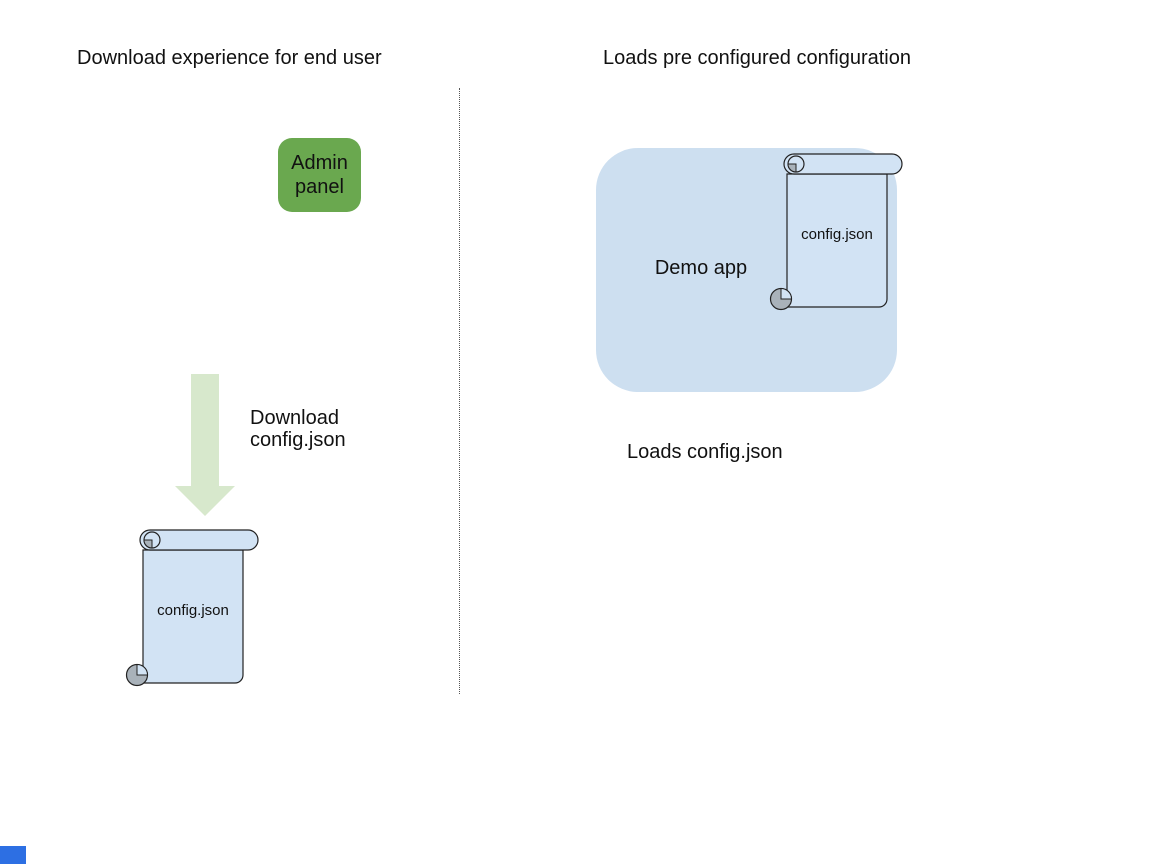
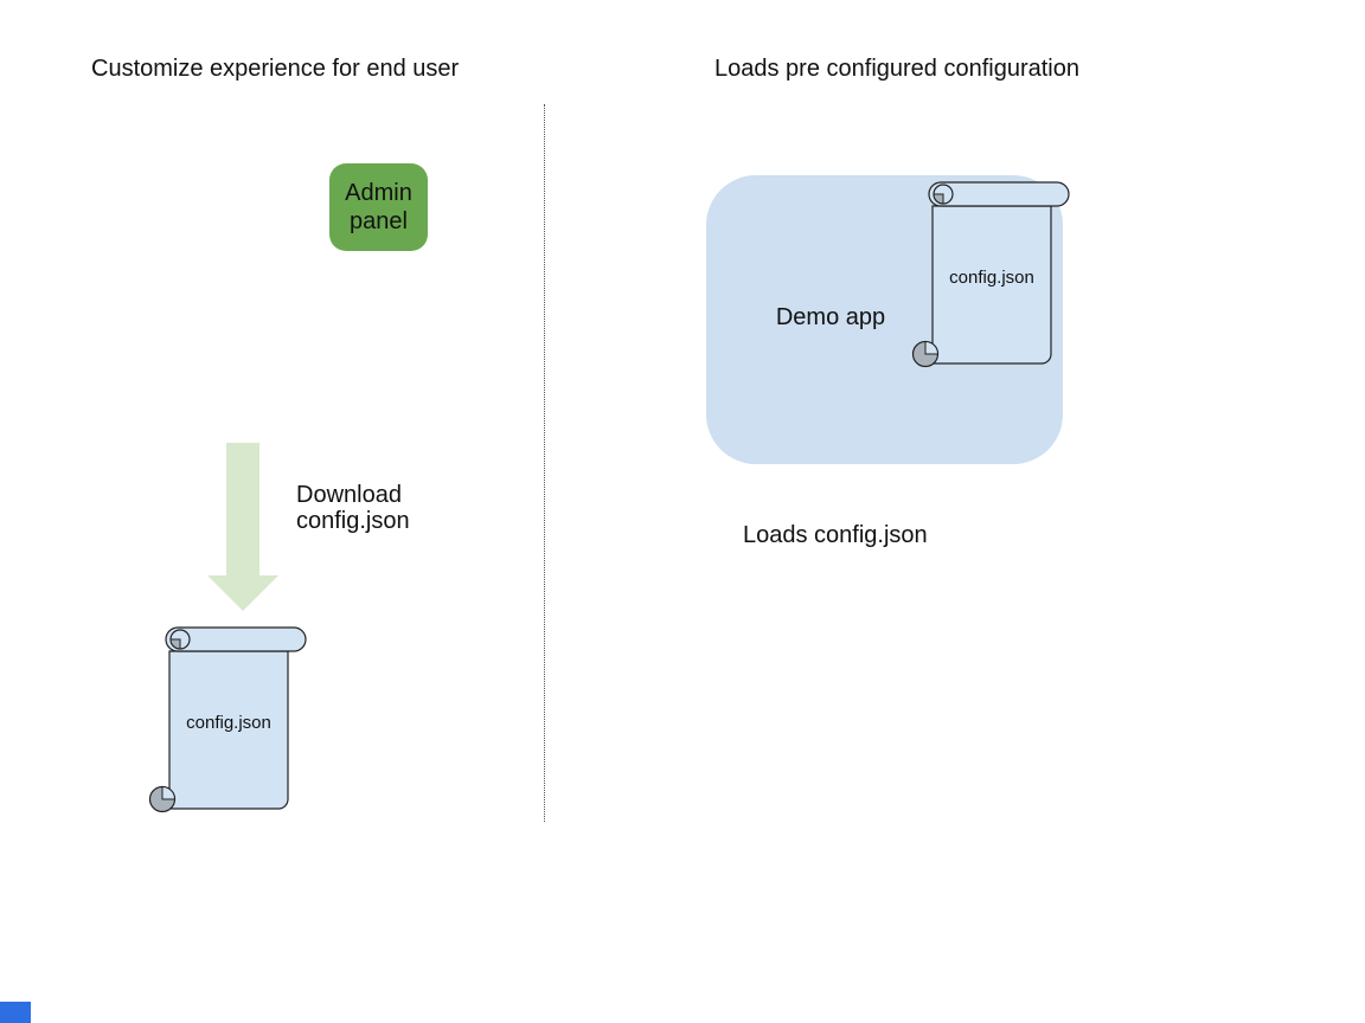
- Download experience for end user
+ Customize experience for end user
  Loads pre configured configuration
  Admin panel
  Download config.json
  config.json
  Demo app
  config.json
  Loads config.json
